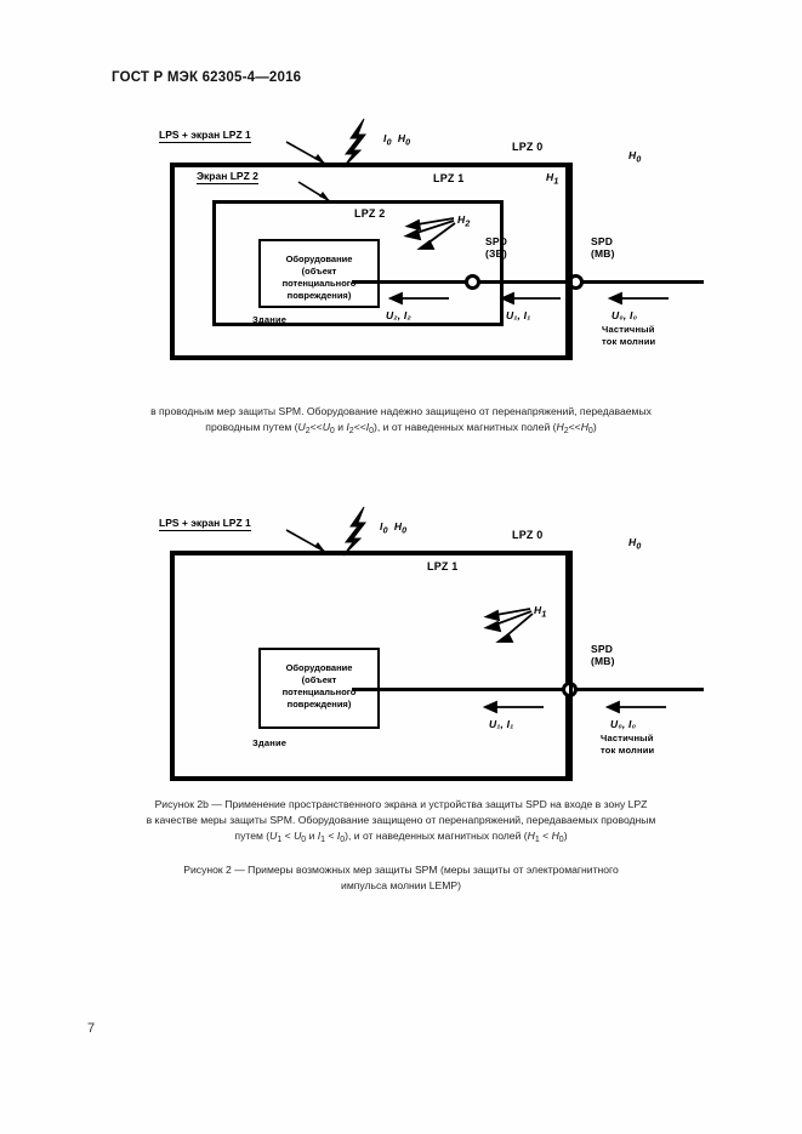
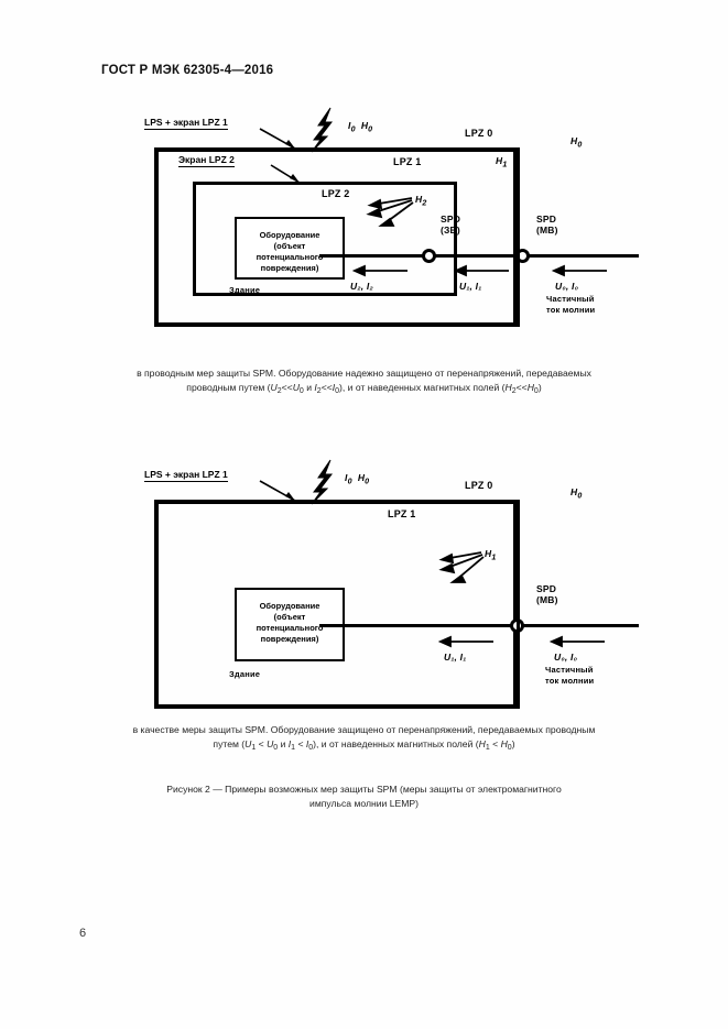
  ГОСТ Р МЭК 62305-4—2016
  Оборудование
  (объект
  потенциальног
  повреждения)
  LPS + экран LPZ 1
  Экран LPZ 2
  LPZ 0
  LPZ 1
  LPZ 2
  H1
  H2
  I0 H0
  Здание
  SPD
  (ЗВ)
  SPD
  (МВ)
  U₂, I₂
  U₁, I₁
  U₀, I₀
  Частичный
  ток молнии
  в проводным мер защиты SPM. Оборудование надежно защищено от перенапряжений, передаваемых
  проводным путем (U <<U и I <<I ), и от наведенных магнитных полей (H <<H )
  Оборудование
  (объект
  потенциального
  повреждения)
  LPS + экран LPZ 1
  LPZ 0
  LPZ 1
  H0
  H1
  I0 H0
  Здание
  SPD
  (МВ)
  U₁, I₁
  U₀, I₀
  Частичный
  ток молнии
- Рисунок 2b — Применение пространственного экрана и устройства защиты SPD на входе в зону LPZ
  в качестве меры защиты SPM. Оборудование защищено от перенапряжений, передаваемых проводным
  путем (U < U и I < I ), и от наведенных магнитных полей (H < H )
  Рисунок 2 — Примеры возможных мер защиты SPM (меры защиты от электромагнитного
  импульса молнии LEMP)
- 7
+ 6
